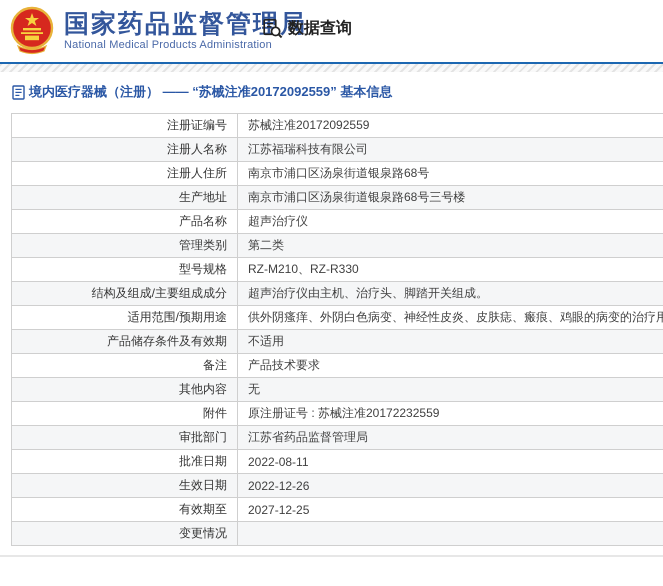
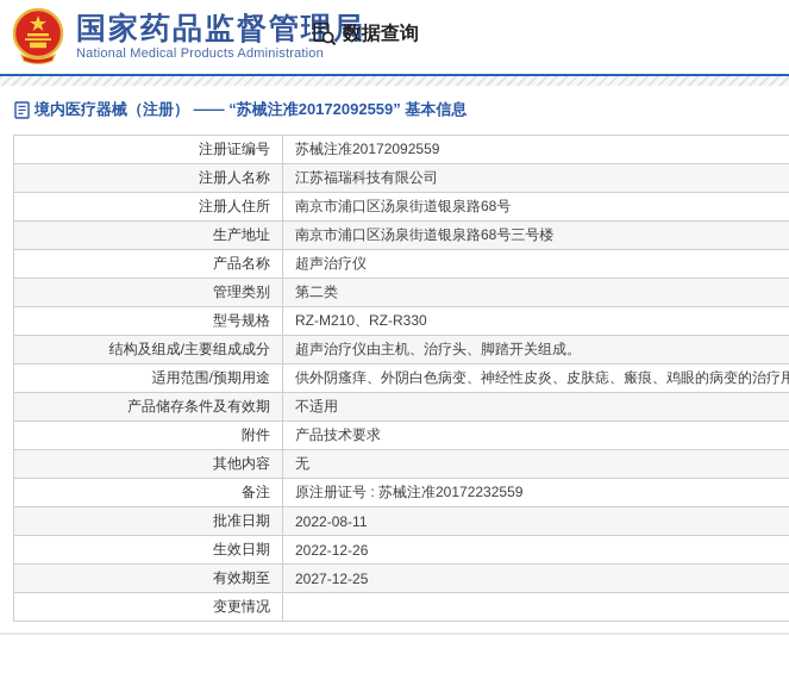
  国家药品监督管理局
  National Medical Products Administration
  数据查询
  境内医疗器械（注册） —— “苏械注准20172092559” 基本信息
  注册证编号	苏械注准20172092559
  注册人名称	江苏福瑞科技有限公司
  注册人住所	南京市浦口区汤泉街道银泉路68号
  生产地址	南京市浦口区汤泉街道银泉路68号三号楼
  产品名称	超声治疗仪
  管理类别	第二类
  型号规格	RZ-M210、RZ-R330
  结构及组成/主要组成成分	超声治疗仪由主机、治疗头、脚踏开关组成。
  适用范围/预期用途	供外阴瘙痒、外阴白色病变、神经性皮炎、皮肤痣、瘢痕、鸡眼的病变的治疗用
  产品储存条件及有效期	不适用
- 备注	产品技术要求
+ 附件	产品技术要求
  其他内容	无
- 附件	原注册证号 : 苏械注准20172232559
+ 备注	原注册证号 : 苏械注准20172232559
- 审批部门	江苏省药品监督管理局
  批准日期	2022-08-11
  生效日期	2022-12-26
  有效期至	2027-12-25
  变更情况
